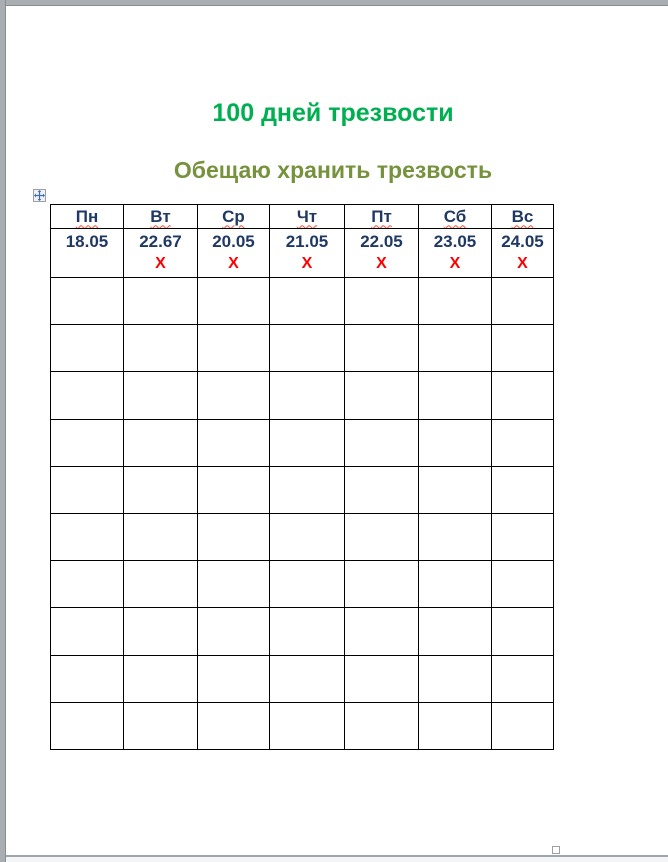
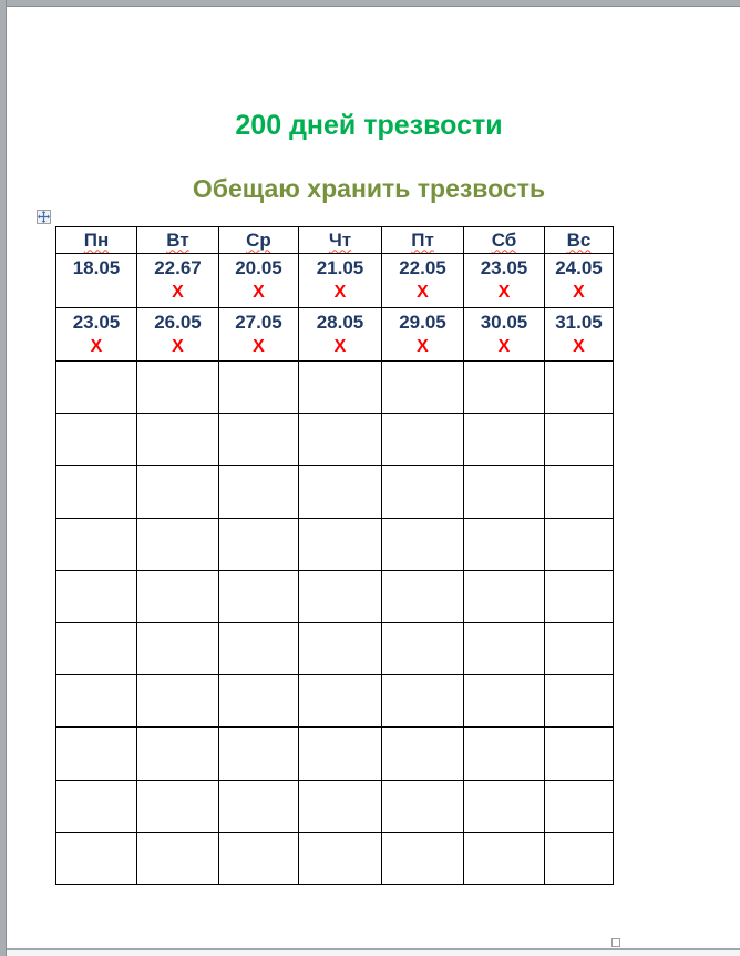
- 100 дней трезвости
+ 200 дней трезвости
  Обещаю хранить трезвость
  Пн	Вт	Ср	Чт	Пт	Сб	Вс
  18.05	22.67X	20.05X	21.05X	22.05X	23.05X	24.05X
+ 23.05X	26.05X	27.05X	28.05X	29.05X	30.05X	31.05X
